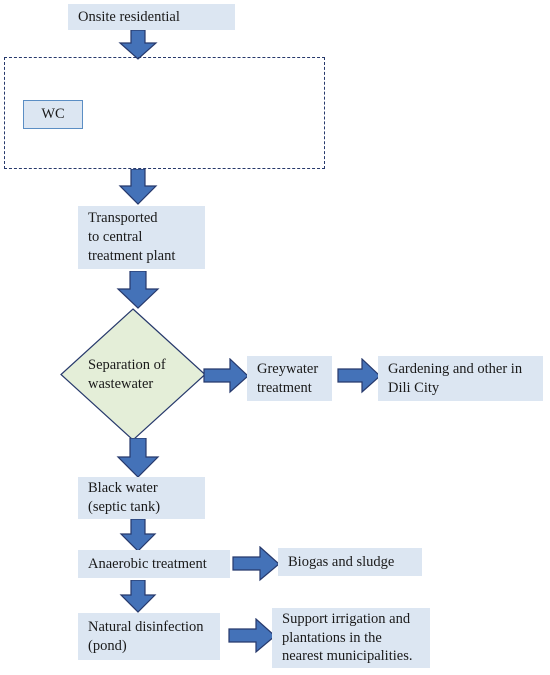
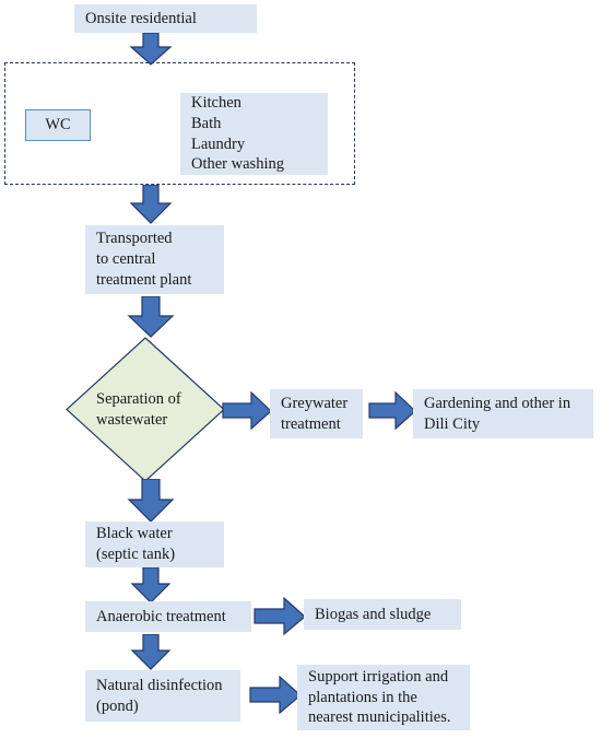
  Onsite residential
  WC
+ Kitchen
+ Bath
+ Laundry
+ Other washing
  Transported
  to central
  treatment plant
  Separation of
  wastewater
  Greywater
  treatment
  Gardening and other in
  Dili City
  Black water
  (septic tank)
  Anaerobic treatment
  Biogas and sludge
  Natural disinfection
  (pond)
  Support irrigation and
  plantations in the
  nearest municipalities.
